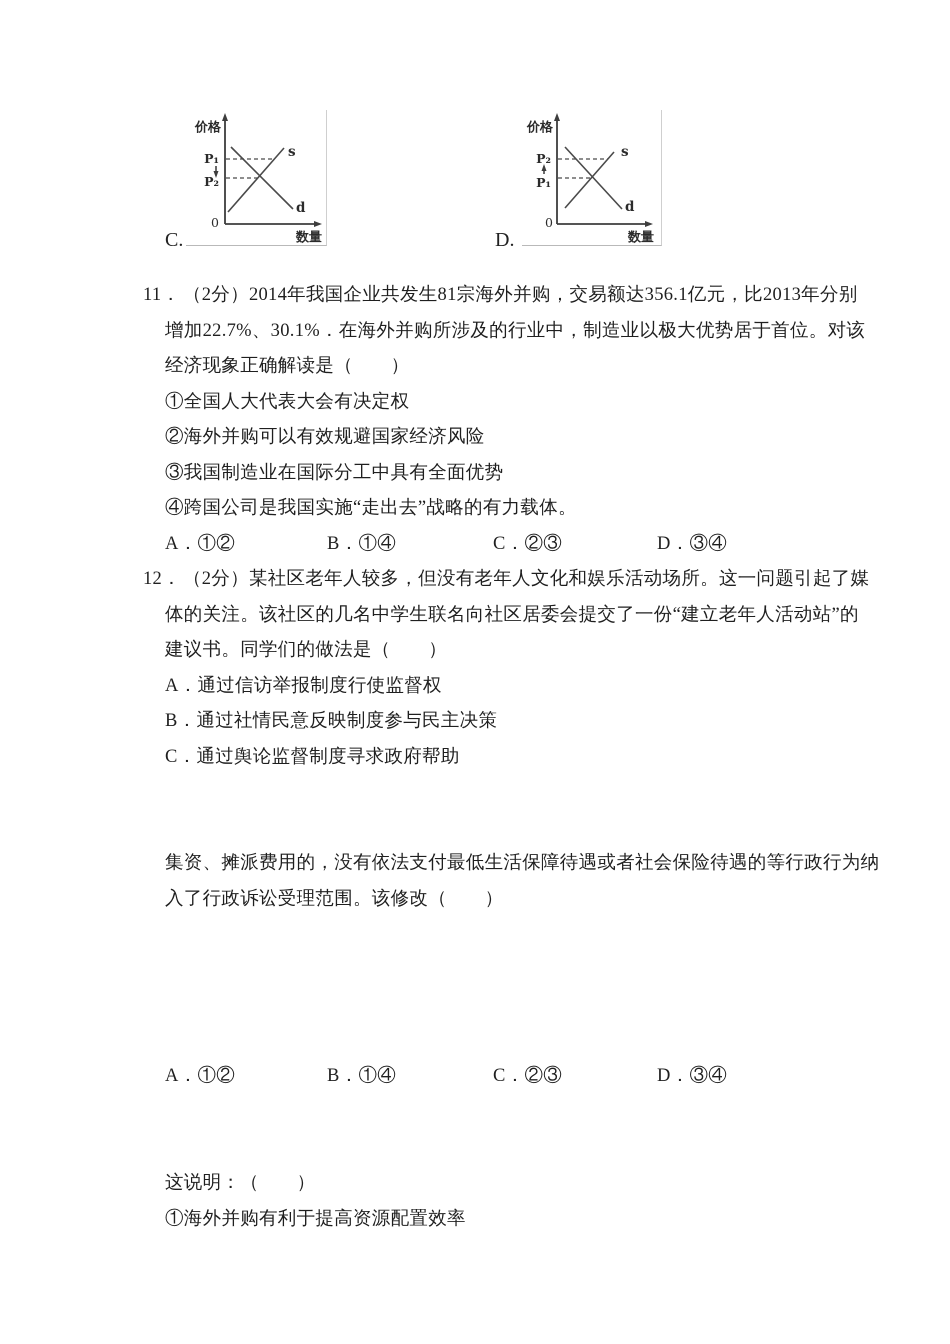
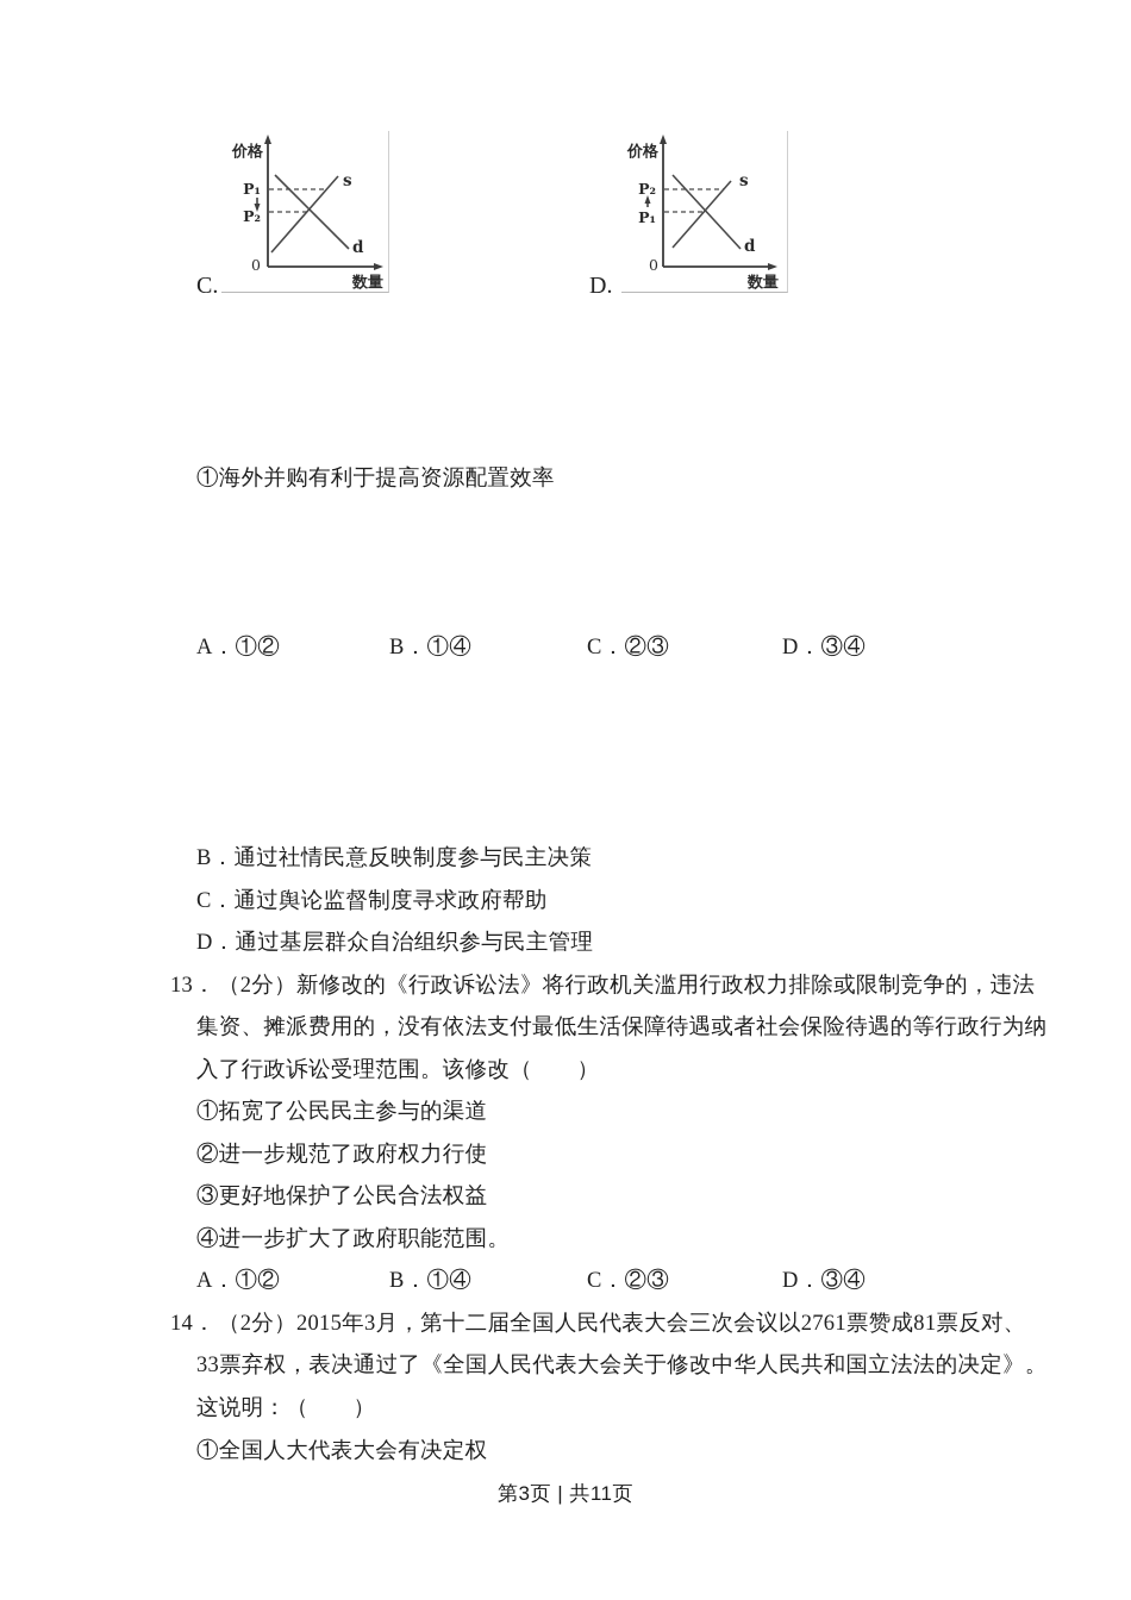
  C.
  价格
  0
  数量
  s
  d
  P₁
  P₂
  D.
  价格
  0
  数量
  s
  d
  P₂
  P₁
- 11． （2分）2014年我国企业共发生81宗海外并购，交易额达356.1亿元，比2013年分别
- 增加22.7%、30.1%．在海外并购所涉及的行业中，制造业以极大优势居于首位。对该
- 经济现象正确解读是（ ）
- ①全国人大代表大会有决定权
+ ①海外并购有利于提高资源配置效率
- ②海外并购可以有效规避国家经济风险
- ③我国制造业在国际分工中具有全面优势
- ④跨国公司是我国实施“走出去”战略的有力载体。
  A．①②
  B．①④
  C．②③
  D．③④
- 12．（2分）某社区老年人较多，但没有老年人文化和娱乐活动场所。这一问题引起了媒
- 体的关注。该社区的几名中学生联名向社区居委会提交了一份“建立老年人活动站”的
- 建议书。同学们的做法是（ ）
- A．通过信访举报制度行使监督权
  B．通过社情民意反映制度参与民主决策
  C．通过舆论监督制度寻求政府帮助
+ D．通过基层群众自治组织参与民主管理
+ 13．（2分）新修改的《行政诉讼法》将行政机关滥用行政权力排除或限制竞争的，违法
  集资、摊派费用的，没有依法支付最低生活保障待遇或者社会保险待遇的等行政行为纳
  入了行政诉讼受理范围。该修改（ ）
+ ①拓宽了公民民主参与的渠道
+ ②进一步规范了政府权力行使
+ ③更好地保护了公民合法权益
+ ④进一步扩大了政府职能范围。
  A．①②
  B．①④
  C．②③
  D．③④
+ 14．（2分）2015年3月，第十二届全国人民代表大会三次会议以2761票赞成81票反对、
+ 33票弃权，表决通过了《全国人民代表大会关于修改中华人民共和国立法法的决定》。
  这说明：（ ）
- ①海外并购有利于提高资源配置效率
+ ①全国人大代表大会有决定权
+ 第3页 | 共11页
